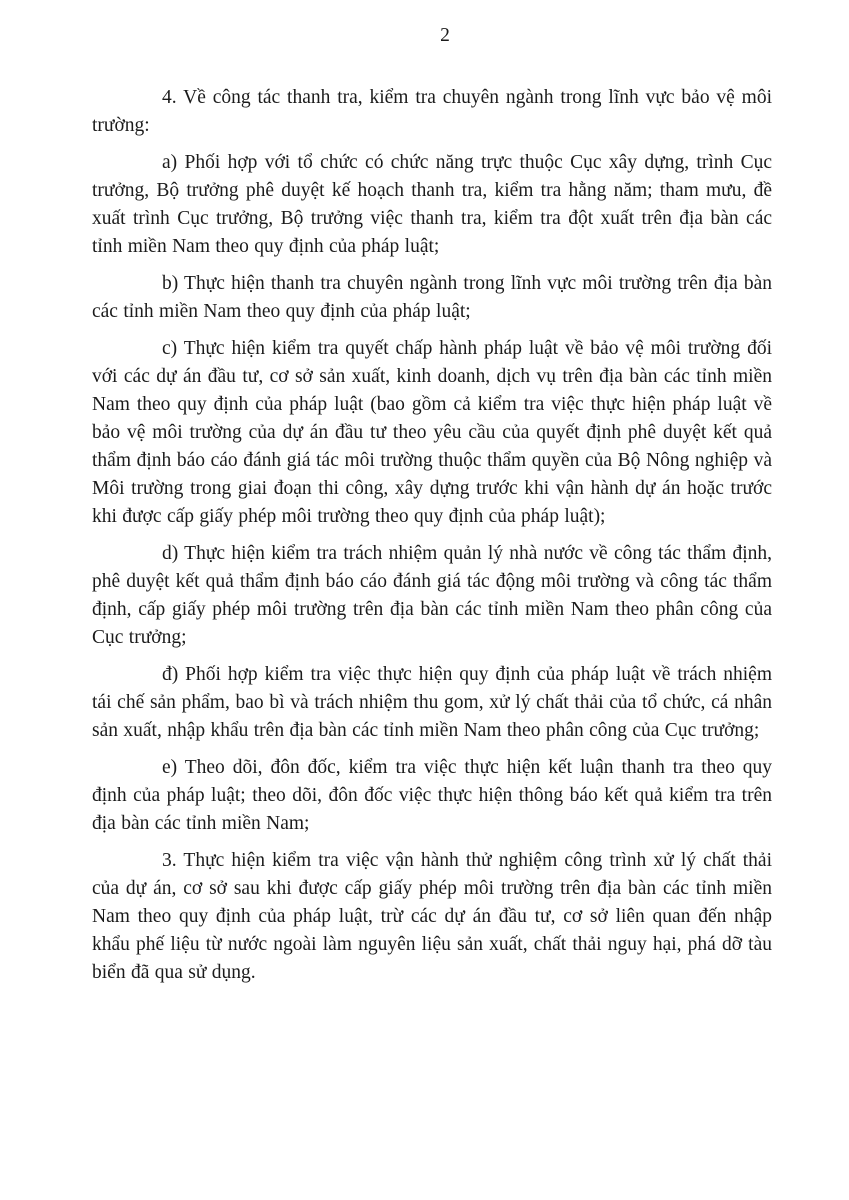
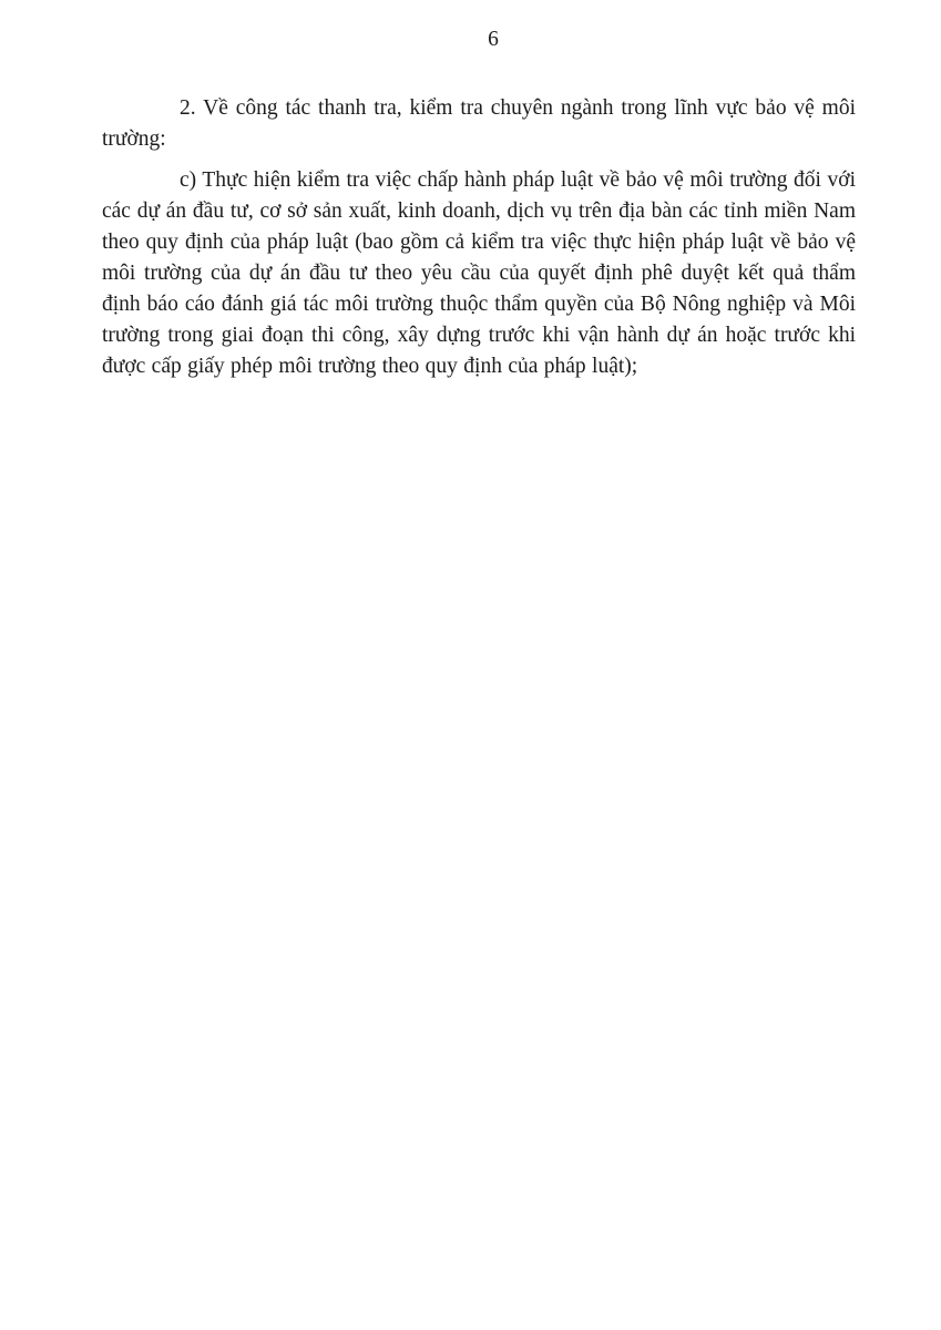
- 2
+ 6
- 4. Về công tác thanh tra, kiểm tra chuyên ngành trong lĩnh vực bảo vệ môi trường:
+ 2. Về công tác thanh tra, kiểm tra chuyên ngành trong lĩnh vực bảo vệ môi trường:
- a) Phối hợp với tổ chức có chức năng trực thuộc Cục xây dựng, trình Cục trưởng, Bộ trưởng phê duyệt kế hoạch thanh tra, kiểm tra hằng năm; tham mưu, đề xuất trình Cục trưởng, Bộ trưởng việc thanh tra, kiểm tra đột xuất trên địa bàn các tỉnh miền Nam theo quy định của pháp luật;
- b) Thực hiện thanh tra chuyên ngành trong lĩnh vực môi trường trên địa bàn các tỉnh miền Nam theo quy định của pháp luật;
- c) Thực hiện kiểm tra quyết chấp hành pháp luật về bảo vệ môi trường đối với các dự án đầu tư, cơ sở sản xuất, kinh doanh, dịch vụ trên địa bàn các tỉnh miền Nam theo quy định của pháp luật (bao gồm cả kiểm tra việc thực hiện pháp luật về bảo vệ môi trường của dự án đầu tư theo yêu cầu của quyết định phê duyệt kết quả thẩm định báo cáo đánh giá tác môi trường thuộc thẩm quyền của Bộ Nông nghiệp và Môi trường trong giai đoạn thi công, xây dựng trước khi vận hành dự án hoặc trước khi được cấp giấy phép môi trường theo quy định của pháp luật);
+ c) Thực hiện kiểm tra việc chấp hành pháp luật về bảo vệ môi trường đối với các dự án đầu tư, cơ sở sản xuất, kinh doanh, dịch vụ trên địa bàn các tỉnh miền Nam theo quy định của pháp luật (bao gồm cả kiểm tra việc thực hiện pháp luật về bảo vệ môi trường của dự án đầu tư theo yêu cầu của quyết định phê duyệt kết quả thẩm định báo cáo đánh giá tác môi trường thuộc thẩm quyền của Bộ Nông nghiệp và Môi trường trong giai đoạn thi công, xây dựng trước khi vận hành dự án hoặc trước khi được cấp giấy phép môi trường theo quy định của pháp luật);
- d) Thực hiện kiểm tra trách nhiệm quản lý nhà nước về công tác thẩm định, phê duyệt kết quả thẩm định báo cáo đánh giá tác động môi trường và công tác thẩm định, cấp giấy phép môi trường trên địa bàn các tỉnh miền Nam theo phân công của Cục trưởng;
- đ) Phối hợp kiểm tra việc thực hiện quy định của pháp luật về trách nhiệm tái chế sản phẩm, bao bì và trách nhiệm thu gom, xử lý chất thải của tổ chức, cá nhân sản xuất, nhập khẩu trên địa bàn các tỉnh miền Nam theo phân công của Cục trưởng;
- e) Theo dõi, đôn đốc, kiểm tra việc thực hiện kết luận thanh tra theo quy định của pháp luật; theo dõi, đôn đốc việc thực hiện thông báo kết quả kiểm tra trên địa bàn các tỉnh miền Nam;
- 3. Thực hiện kiểm tra việc vận hành thử nghiệm công trình xử lý chất thải của dự án, cơ sở sau khi được cấp giấy phép môi trường trên địa bàn các tỉnh miền Nam theo quy định của pháp luật, trừ các dự án đầu tư, cơ sở liên quan đến nhập khẩu phế liệu từ nước ngoài làm nguyên liệu sản xuất, chất thải nguy hại, phá dỡ tàu biển đã qua sử dụng.
